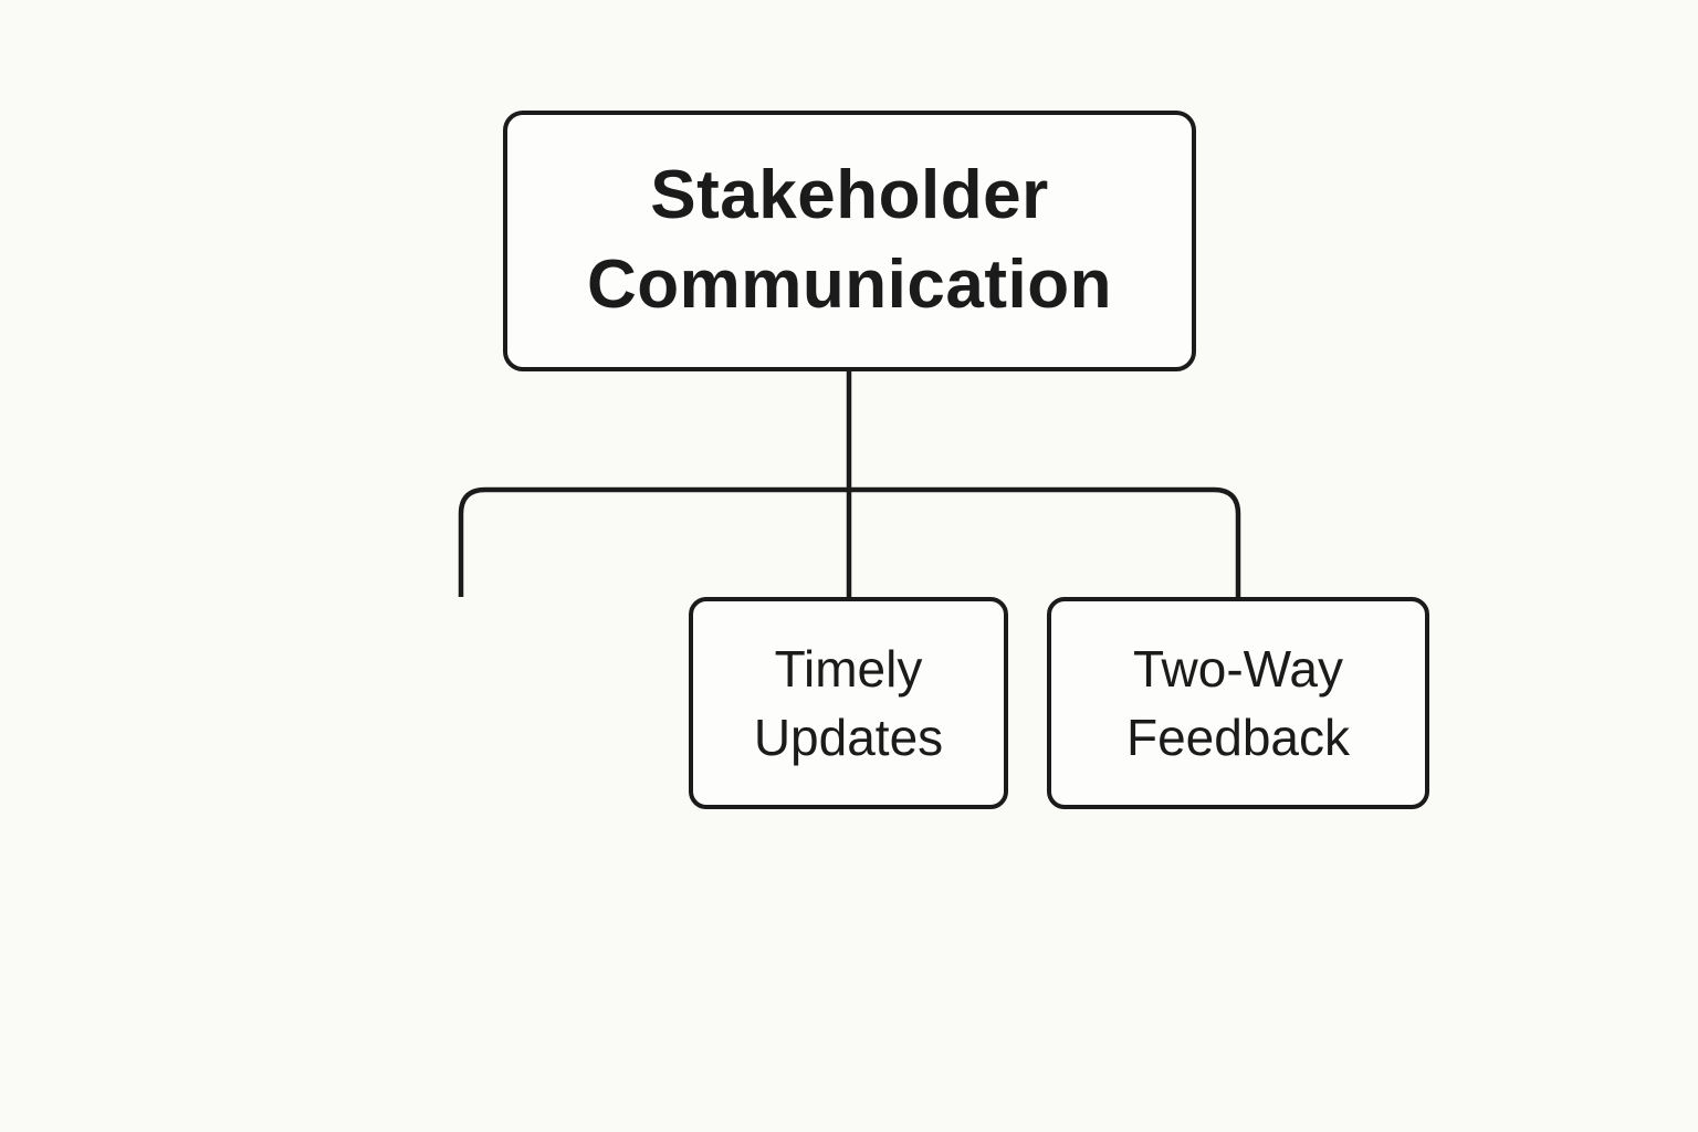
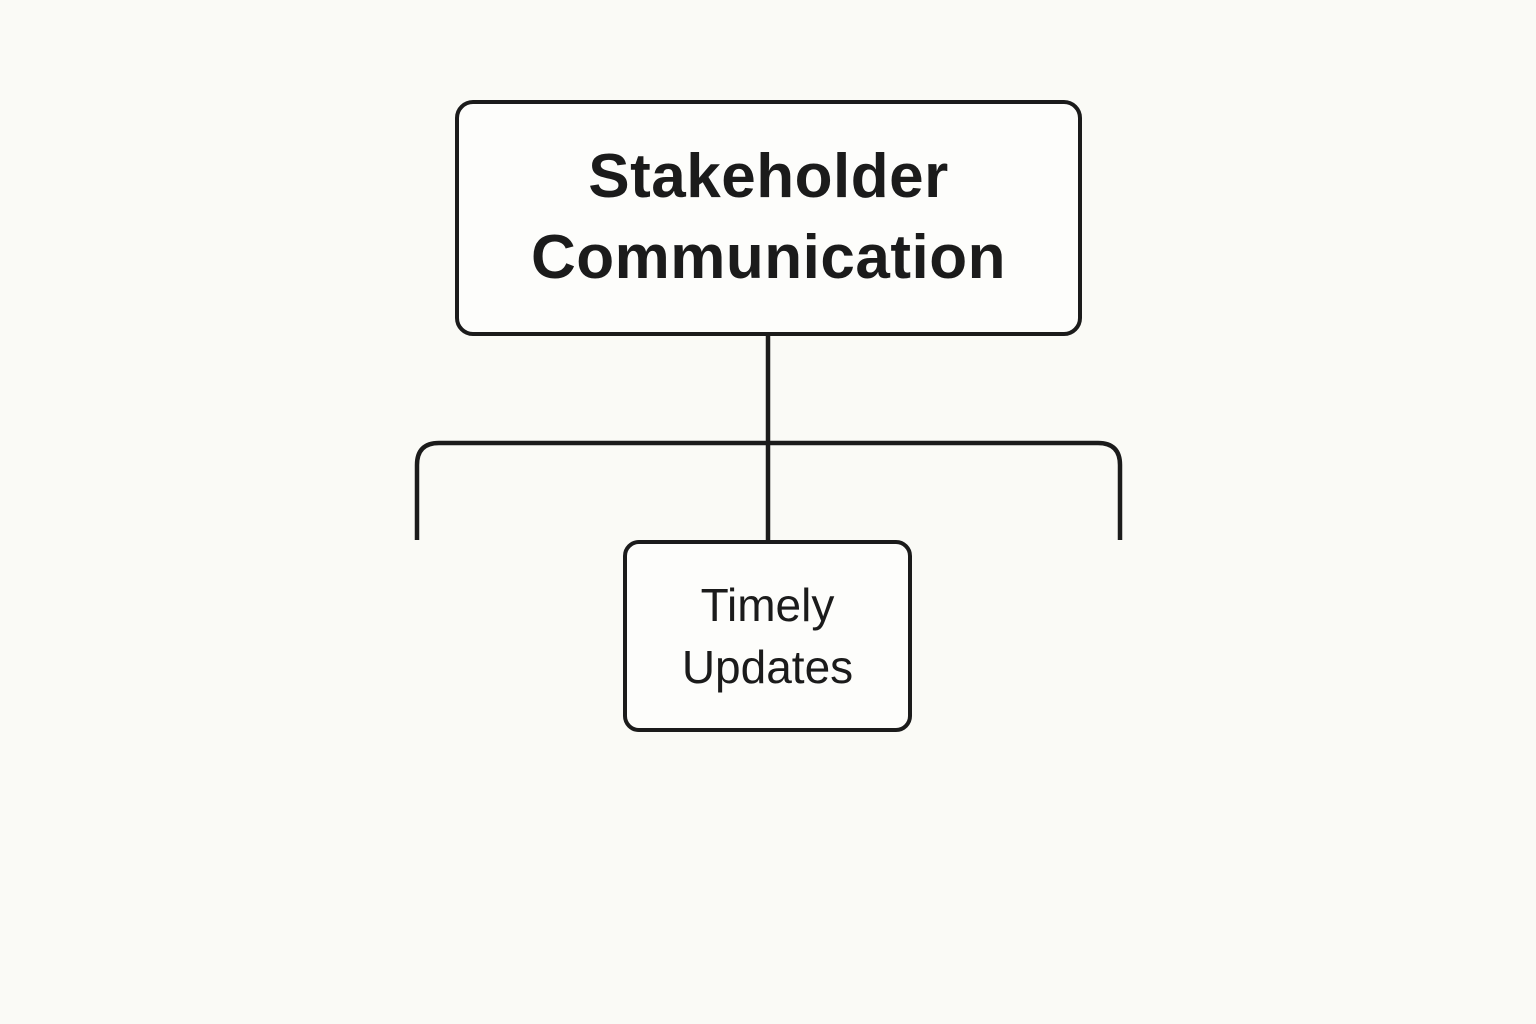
  Stakeholder Communication
  Timely Updates
- Two-Way Feedback
